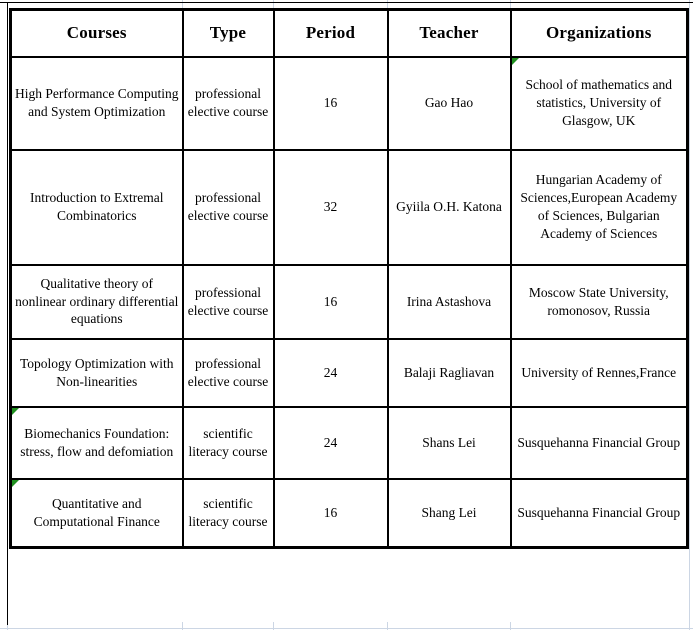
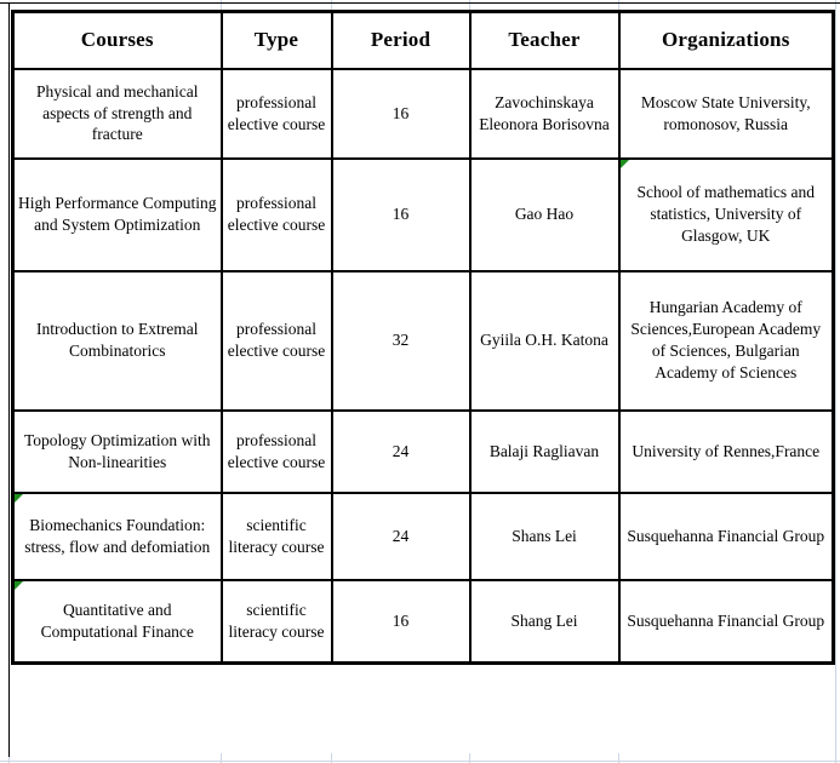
  Courses	Type	Period	Teacher	Organizations
+ Physical and mechanical aspects of strength and fracture	professional elective course	16	Zavochinskaya Eleonora Borisovna	Moscow State University, romonosov, Russia
  High Performance Computing and System Optimization	professional elective course	16	Gao Hao	School of mathematics and statistics, University of Glasgow, UK
  Introduction to Extremal Combinatorics	professional elective course	32	Gyiila O.H. Katona	Hungarian Academy of Sciences,European Academy of Sciences, Bulgarian Academy of Sciences
- Qualitative theory of nonlinear ordinary differential equations	professional elective course	16	Irina Astashova	Moscow State University, romonosov, Russia
  Topology Optimization with Non-linearities	professional elective course	24	Balaji Ragliavan	University of Rennes,France
  Biomechanics Foundation: stress, flow and defomiation	scientific literacy course	24	Shans Lei	Susquehanna Financial Group
  Quantitative and Computational Finance	scientific literacy course	16	Shang Lei	Susquehanna Financial Group
